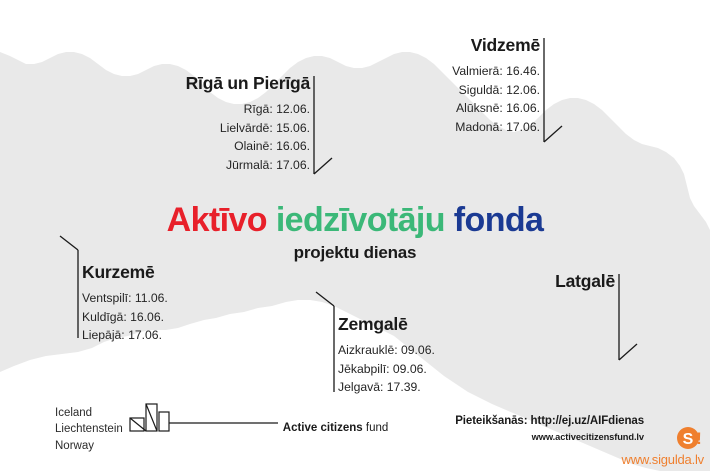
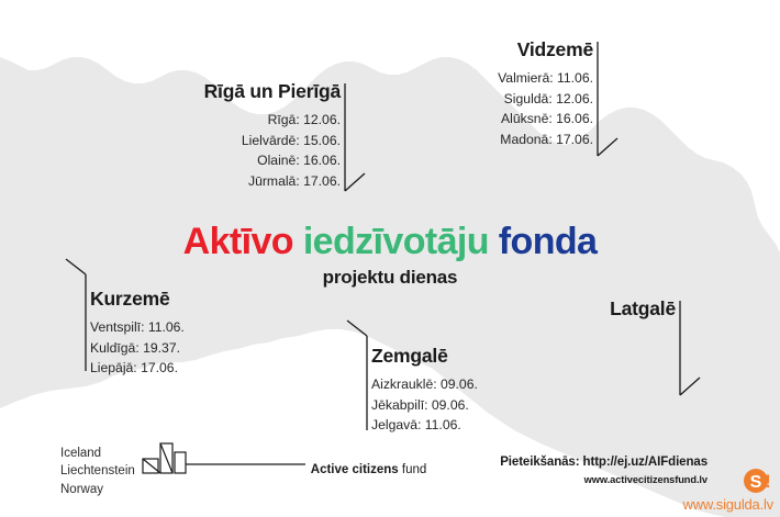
  Rīgā un Pierīgā
  Rīgā: 12.06.
  Lielvārdē: 15.06.
  Olainē: 16.06.
  Jūrmalā: 17.06.
  Vidzemē
- Valmierā: 16.46.
+ Valmierā: 11.06.
  Siguldā: 12.06.
  Alūksnē: 16.06.
  Madonā: 17.06.
  Kurzemē
  Ventspilī: 11.06.
- Kuldīgā: 16.06.
+ Kuldīgā: 19.37.
  Liepājā: 17.06.
  Zemgalē
  Aizkrauklē: 09.06.
  Jēkabpilī: 09.06.
- Jelgavā: 17.39.
+ Jelgavā: 11.06.
  Latgalē
  Aktīvo iedzīvotāju fonda
  projektu dienas
  Iceland
  Liechtenstein
  Norway
  Active citizens fund
  Pieteikšanās: http://ej.uz/AIFdienas
  www.activecitizensfund.lv
  S
  !
  www.sigulda.lv
